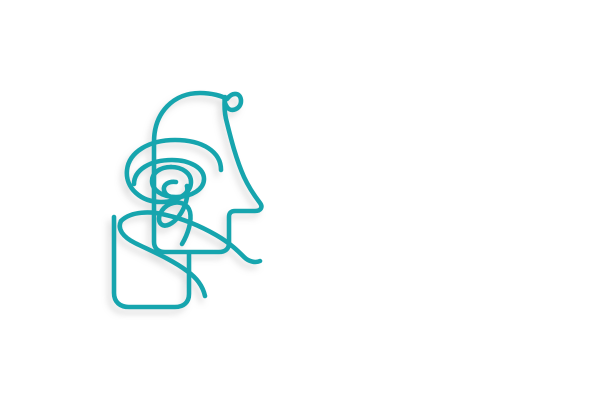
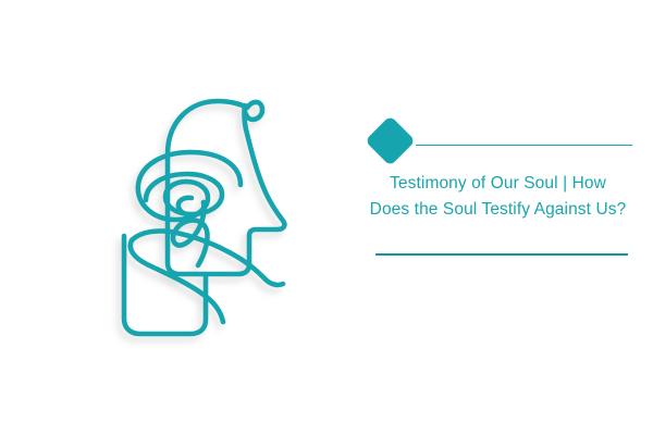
+ Testimony of Our Soul | How
+ Does the Soul Testify Against Us?
